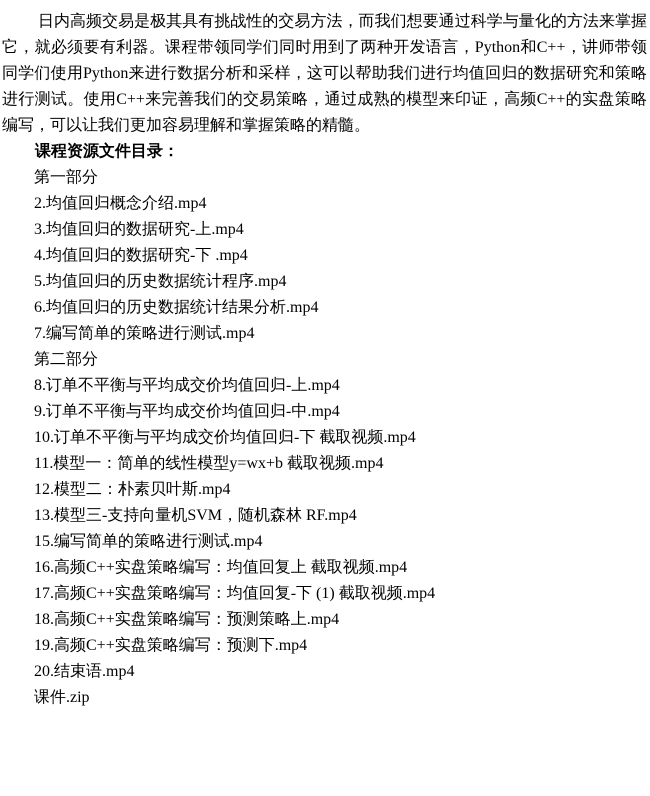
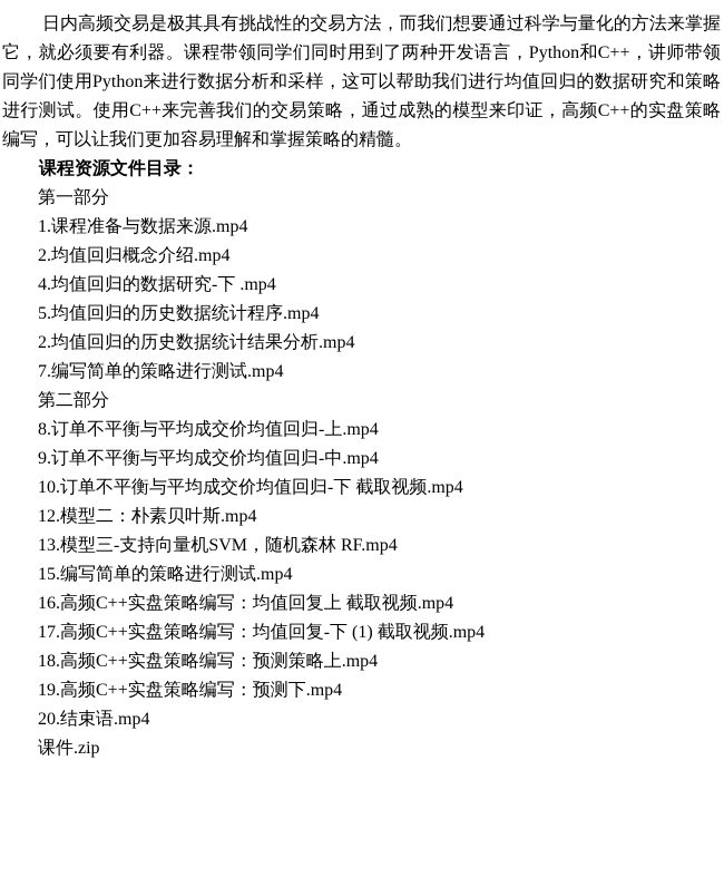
  日内高频交易是极其具有挑战性的交易方法，而我们想要通过科学与量化的方法来掌握它，就必须要有利器。课程带领同学们同时用到了两种开发语言，Python和C++，讲师带领同学们使用Python来进行数据分析和采样，这可以帮助我们进行均值回归的数据研究和策略进行测试。使用C++来完善我们的交易策略，通过成熟的模型来印证，高频C++的实盘策略编写，可以让我们更加容易理解和掌握策略的精髓。
  课程资源文件目录：
  第一部分
+ 1.课程准备与数据来源.mp4
  2.均值回归概念介绍.mp4
- 3.均值回归的数据研究-上.mp4
  4.均值回归的数据研究-下 .mp4
  5.均值回归的历史数据统计程序.mp4
- 6.均值回归的历史数据统计结果分析.mp4
+ 2.均值回归的历史数据统计结果分析.mp4
  7.编写简单的策略进行测试.mp4
  第二部分
  8.订单不平衡与平均成交价均值回归-上.mp4
  9.订单不平衡与平均成交价均值回归-中.mp4
  10.订单不平衡与平均成交价均值回归-下 截取视频.mp4
- 11.模型一：简单的线性模型y=wx+b 截取视频.mp4
  12.模型二：朴素贝叶斯.mp4
  13.模型三-支持向量机SVM，随机森林 RF.mp4
  15.编写简单的策略进行测试.mp4
  16.高频C++实盘策略编写：均值回复上 截取视频.mp4
  17.高频C++实盘策略编写：均值回复-下 (1) 截取视频.mp4
  18.高频C++实盘策略编写：预测策略上.mp4
  19.高频C++实盘策略编写：预测下.mp4
  20.结束语.mp4
  课件.zip
